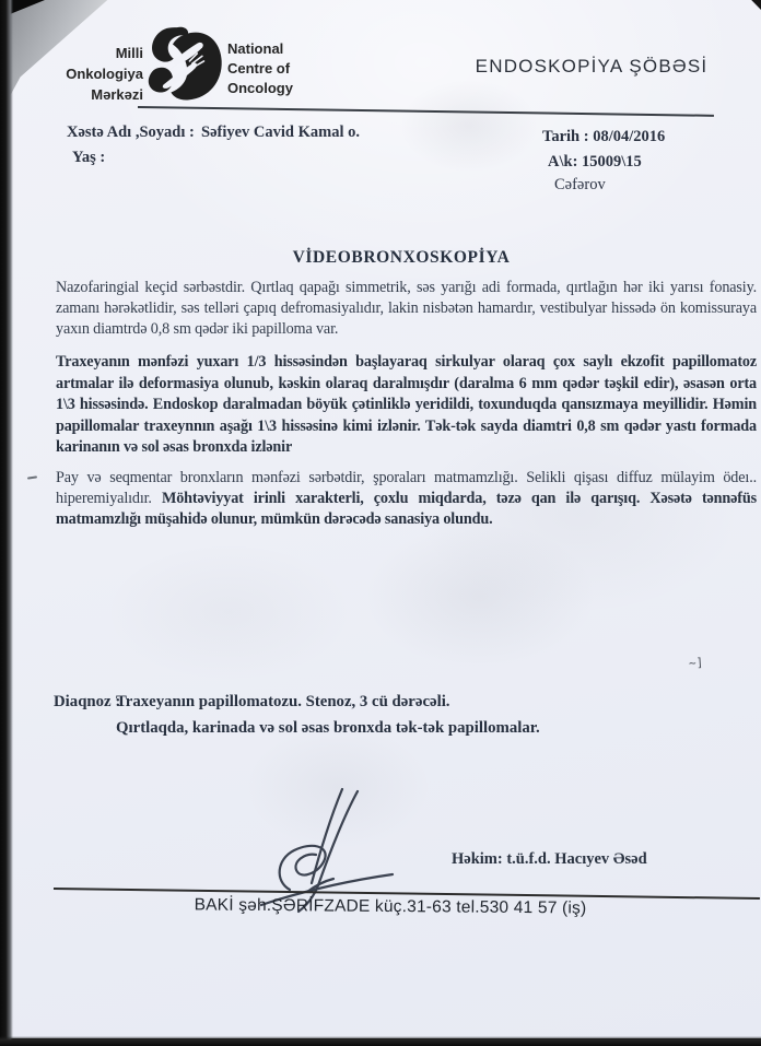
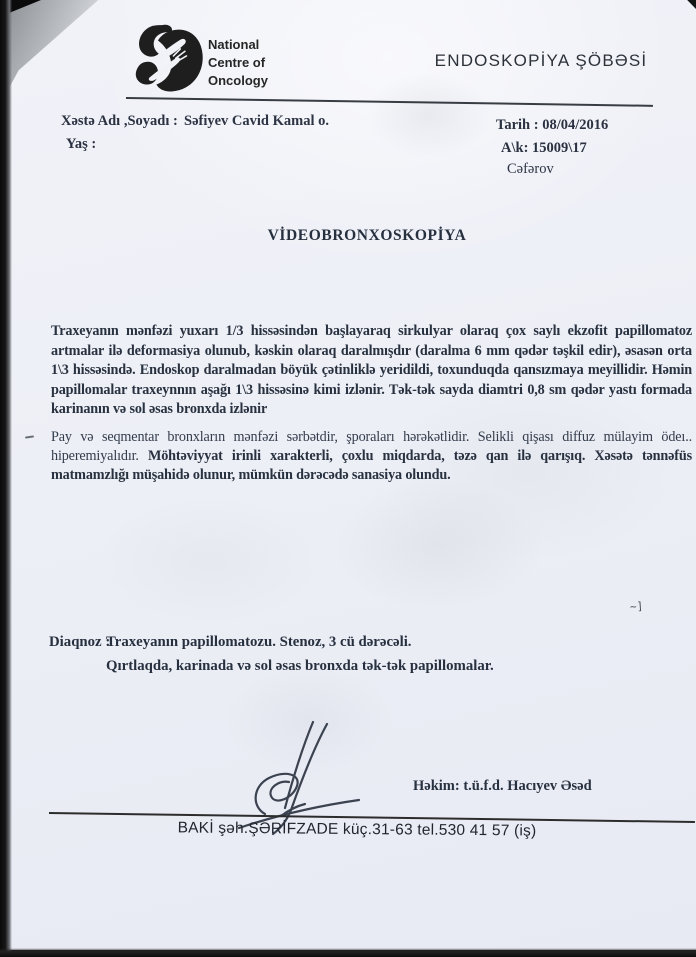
- Milli
- Onkologiya
- Mərkəzi
  National
  Centre of
  Oncology
  ENDOSKOPİYA ŞÖBƏSİ
  Xəstə Adı ,Soyadı :
  Səfiyev Cavid Kamal o.
  Yaş :
  Tarih : 08/04/2016
- A\k: 15009\15
+ A\k: 15009\17
  Cəfərov
  VİDEOBRONXOSKOPİYA
- Nazofaringial keçid sərbəstdir. Qırtlaq qapağı simmetrik, səs yarığı adi formada, qırtlağın hər iki yarısı fonasiy. zamanı hərəkətlidir, səs telləri çapıq defromasiyalıdır, lakin nisbətən hamardır, vestibulyar hissədə ön komissuraya yaxın diamtrdə 0,8 sm qədər iki papilloma var.
  Traxeyanın mənfəzi yuxarı 1/3 hissəsindən başlayaraq sirkulyar olaraq çox saylı ekzofit papillomatoz artmalar ilə deformasiya olunub, kəskin olaraq daralmışdır (daralma 6 mm qədər təşkil edir), əsasən orta 1\3 hissəsində. Endoskop daralmadan böyük çətinliklə yeridildi, toxunduqda qansızmaya meyillidir. Həmin papillomalar traxeynnın aşağı 1\3 hissəsinə kimi izlənir. Tək-tək sayda diamtri 0,8 sm qədər yastı formada karinanın və sol əsas bronxda izlənir
- Pay və seqmentar bronxların mənfəzi sərbətdir, şporaları matmamzlığı. Selikli qişası diffuz mülayim ödeı.. hiperemiyalıdır. Möhtəviyyat irinli xarakterli, çoxlu miqdarda, təzə qan ilə qarışıq. Xəsətə tənnəfüs matmamzlığı müşahidə olunur, mümkün dərəcədə sanasiya olundu.
+ Pay və seqmentar bronxların mənfəzi sərbətdir, şporaları hərəkətlidir. Selikli qişası diffuz mülayim ödeı.. hiperemiyalıdır. Möhtəviyyat irinli xarakterli, çoxlu miqdarda, təzə qan ilə qarışıq. Xəsətə tənnəfüs matmamzlığı müşahidə olunur, mümkün dərəcədə sanasiya olundu.
  Diaqnoz :
  Traxeyanın papillomatozu. Stenoz, 3 cü dərəcəli.
  Qırtlaqda, karinada və sol əsas bronxda tək-tək papillomalar.
  Həkim: t.ü.f.d. Hacıyev Əsəd
  BAKİ şəh.ŞƏRİFZADE küç.31-63 tel.530 41 57 (iş)
